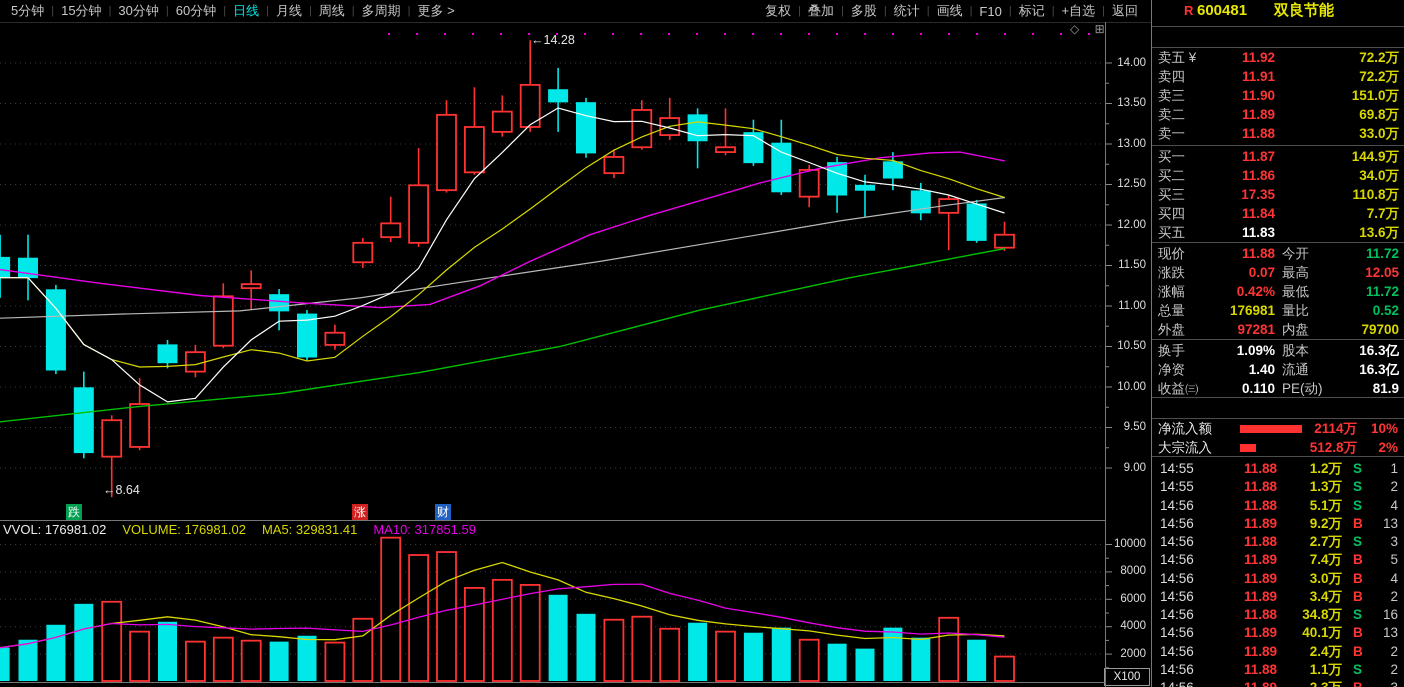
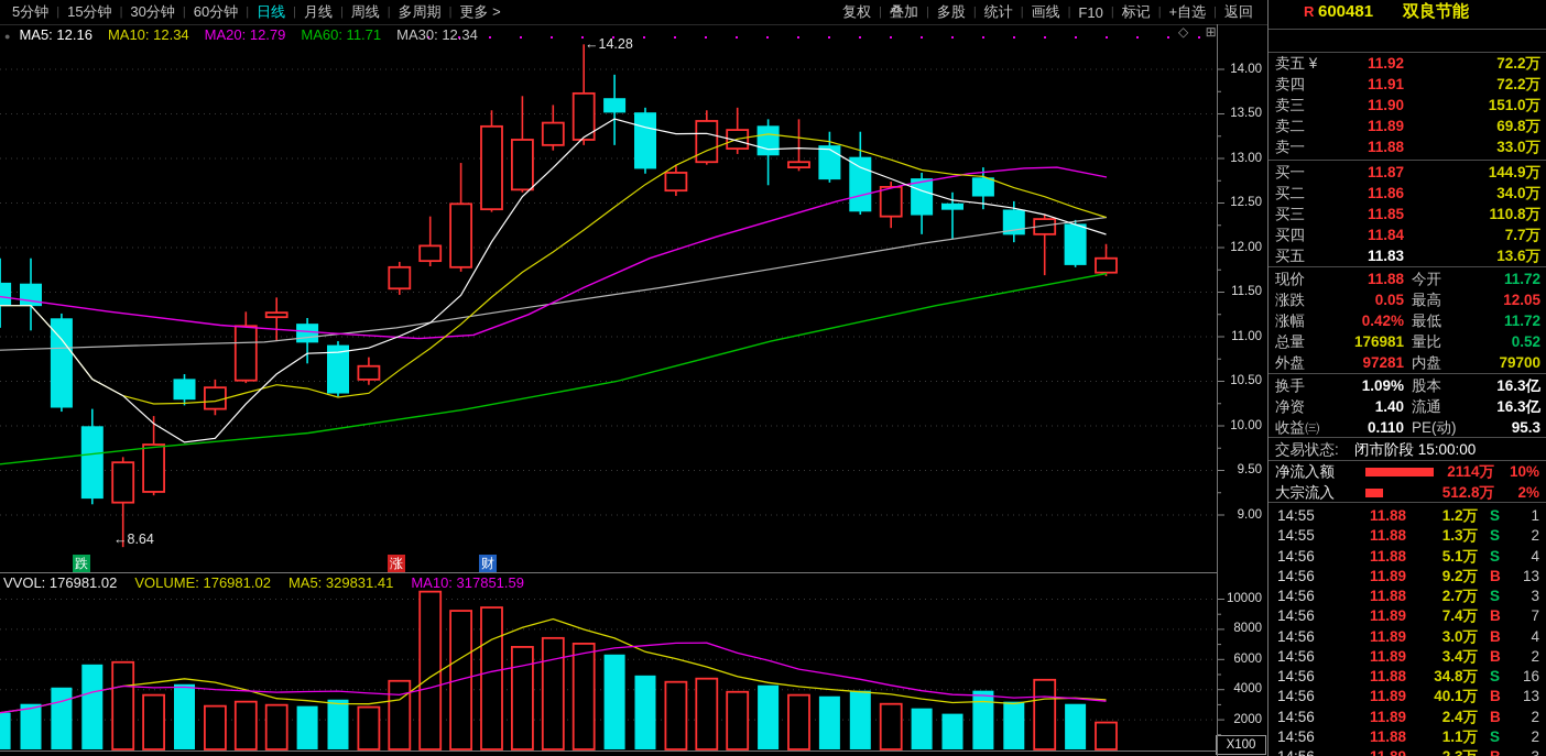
  5分钟
  |
  15分钟
  |
  30分钟
  |
  60分钟
  |
  日线
  |
  月线
  |
  周线
  |
  多周期
  |
  更多 >
  复权
  |
  叠加
  |
  多股
  |
  统计
  |
  画线
  |
  F10
  |
  标记
  |
  +自选
  |
  返回
+ ● MA5: 12.16 MA10: 12.34 MA20: 12.79 MA60: 11.71 MA30: 12.34
  ◇ ⊞
  14.00
  13.50
  13.00
  12.50
  12.00
  11.50
  11.00
  10.50
  10.00
  9.50
  9.00
  10000
  8000
  6000
  4000
  2000
  X100
  VVOL: 176981.02 VOLUME: 176981.02 MA5: 329831.41 MA10: 317851.59
  跌
  涨
  财
  ←14.28
  ←8.64
  R
  600481
  双良节能
  卖五 ¥
  11.92
  72.2万
  卖四
  11.91
  72.2万
  卖三
  11.90
  151.0万
  卖二
  11.89
  69.8万
  卖一
  11.88
  33.0万
  买一
  11.87
  144.9万
  买二
  11.86
  34.0万
  买三
- 17.35
+ 11.85
  110.8万
  买四
  11.84
  7.7万
  买五
  11.83
  13.6万
  现价
  11.88
  今开
  11.72
  涨跌
- 0.07
+ 0.05
  最高
  12.05
  涨幅
  0.42%
  最低
  11.72
  总量
  176981
  量比
  0.52
  外盘
  97281
  内盘
  79700
  换手
  1.09%
  股本
  16.3亿
  净资
  1.40
  流通
  16.3亿
  收益㈢
  0.110
  PE(动)
- 81.9
+ 95.3
+ 交易状态:
+ 闭市阶段 15:00:00
  净流入额
  2114万
  10%
  大宗流入
  512.8万
  2%
  14:55
  11.88
  1.2万
  S
  1
  14:55
  11.88
  1.3万
  S
  2
  14:56
  11.88
  5.1万
  S
  4
  14:56
  11.89
  9.2万
  B
  13
  14:56
  11.88
  2.7万
  S
  3
  14:56
  11.89
  7.4万
  B
- 5
+ 7
  14:56
  11.89
  3.0万
  B
  4
  14:56
  11.89
  3.4万
  B
  2
  14:56
  11.88
  34.8万
  S
  16
  14:56
  11.89
  40.1万
  B
  13
  14:56
  11.89
  2.4万
  B
  2
  14:56
  11.88
  1.1万
  S
  2
